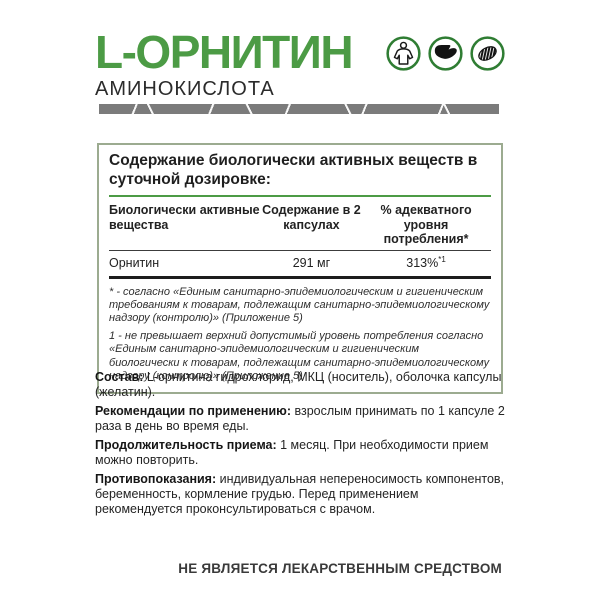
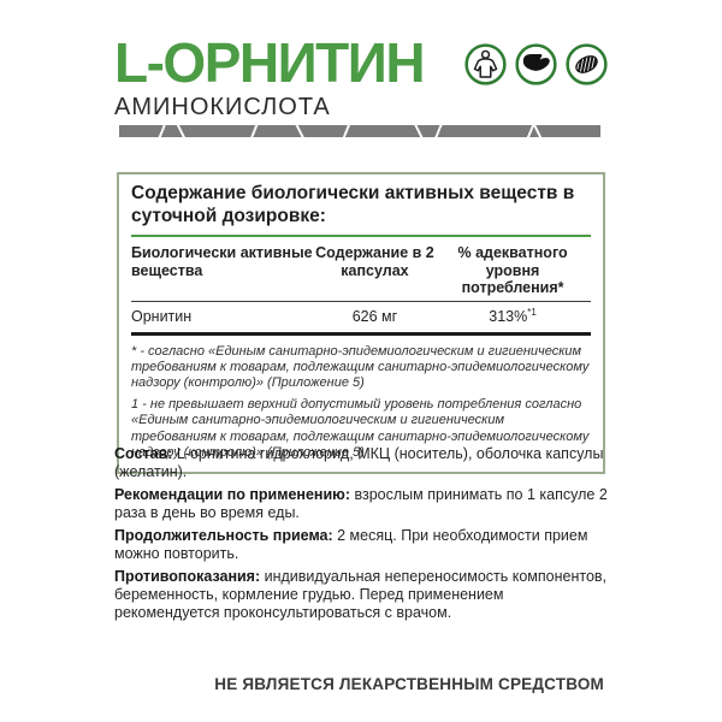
  L-ОРНИТИН
  АМИНОКИСЛОТА
  Содержание биологически активных веществ в суточной дозировке:
  Биологически активные вещества	Содержание в 2 капсулах	% адекватного уровня потребления*
- Орнитин	291 мг	313%*1
+ Орнитин	626 мг	313%*1
  * - согласно «Единым санитарно-эпидемиологическим и гигиеническим требованиям к товарам, подлежащим санитарно-эпидемиологическому надзору (контролю)» (Приложение 5)
- 1 - не превышает верхний допустимый уровень потребления согласно «Единым санитарно-эпидемиологическим и гигиеническим биологически к товарам, подлежащим санитарно-эпидемиологическому надзору (контролю)» (Приложение 5)
+ 1 - не превышает верхний допустимый уровень потребления согласно «Единым санитарно-эпидемиологическим и гигиеническим требованиям к товарам, подлежащим санитарно-эпидемиологическому надзору (контролю)» (Приложение 5)
  Состав: L-орнитина гидрохлорид, МКЦ (носитель), оболочка капсулы (желатин).
  Рекомендации по применению: взрослым принимать по 1 капсуле 2 раза в день во время еды.
- Продолжительность приема: 1 месяц. При необходимости прием можно повторить.
+ Продолжительность приема: 2 месяц. При необходимости прием можно повторить.
  Противопоказания: индивидуальная непереносимость компонентов, беременность, кормление грудью. Перед применением рекомендуется проконсультироваться с врачом.
  НЕ ЯВЛЯЕТСЯ ЛЕКАРСТВЕННЫМ СРЕДСТВОМ
